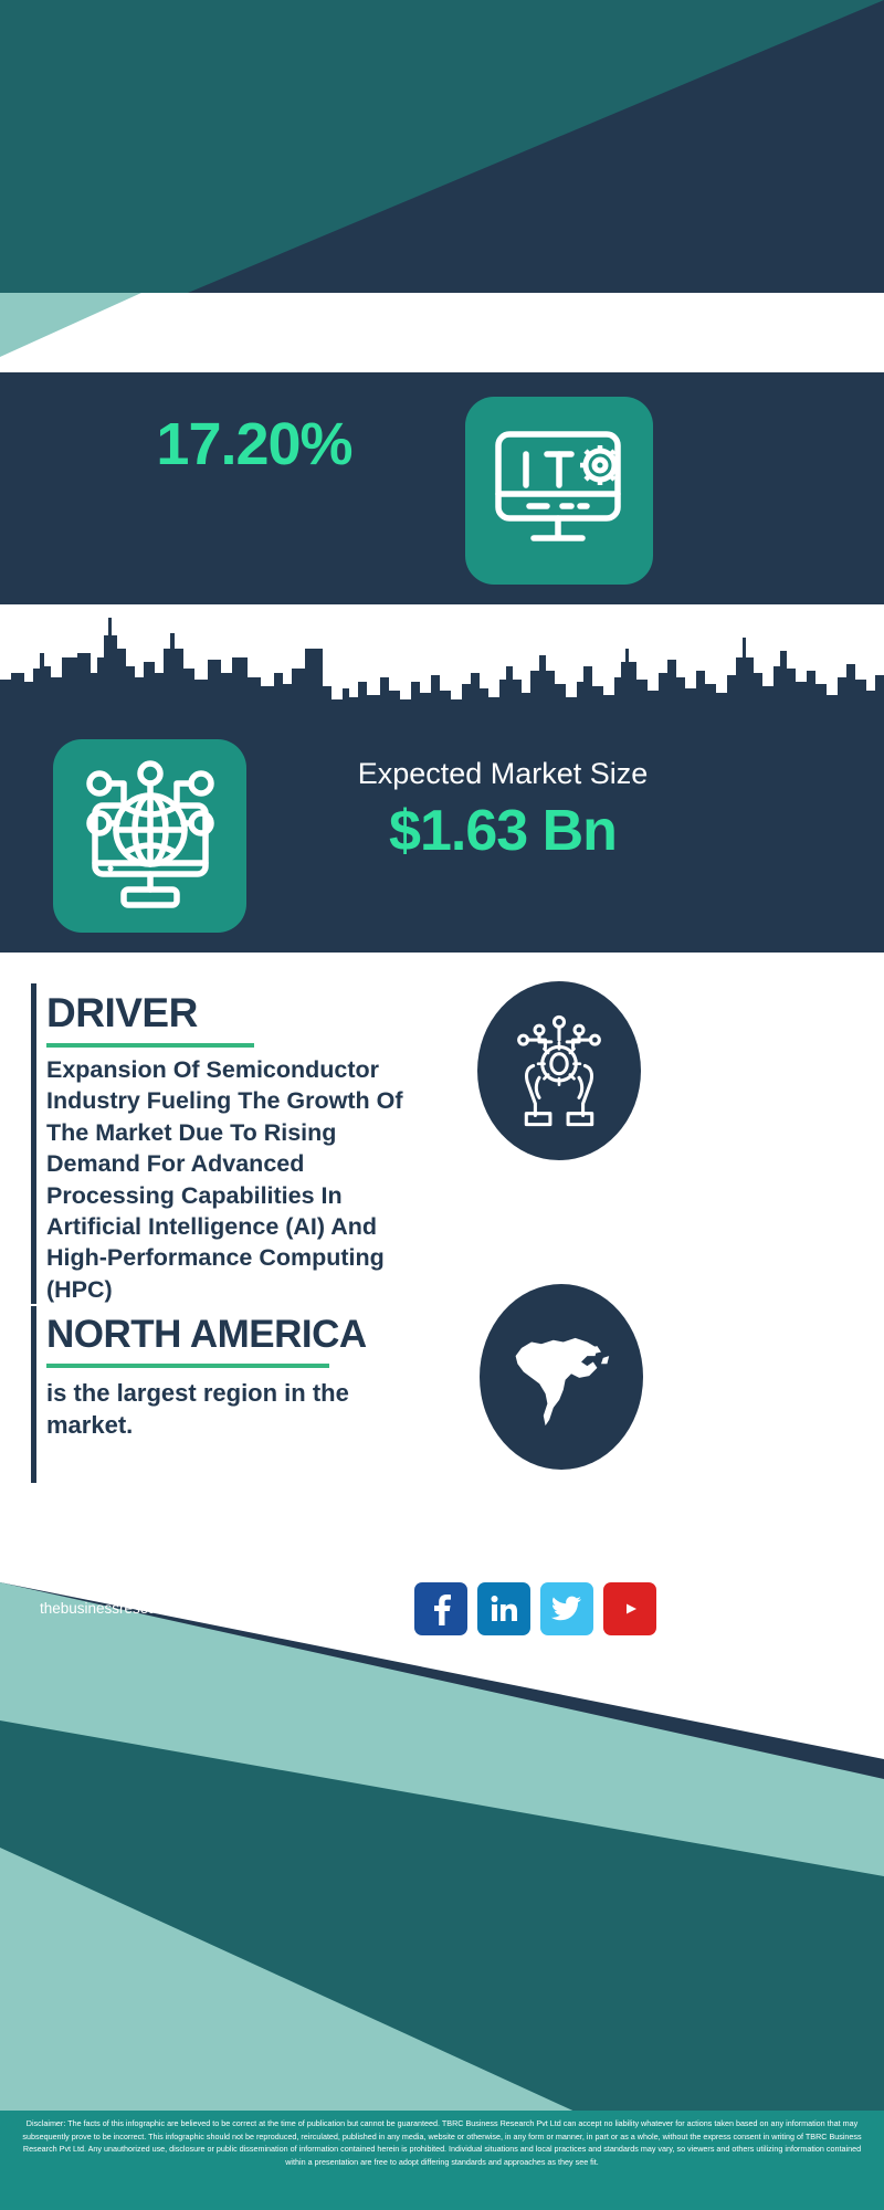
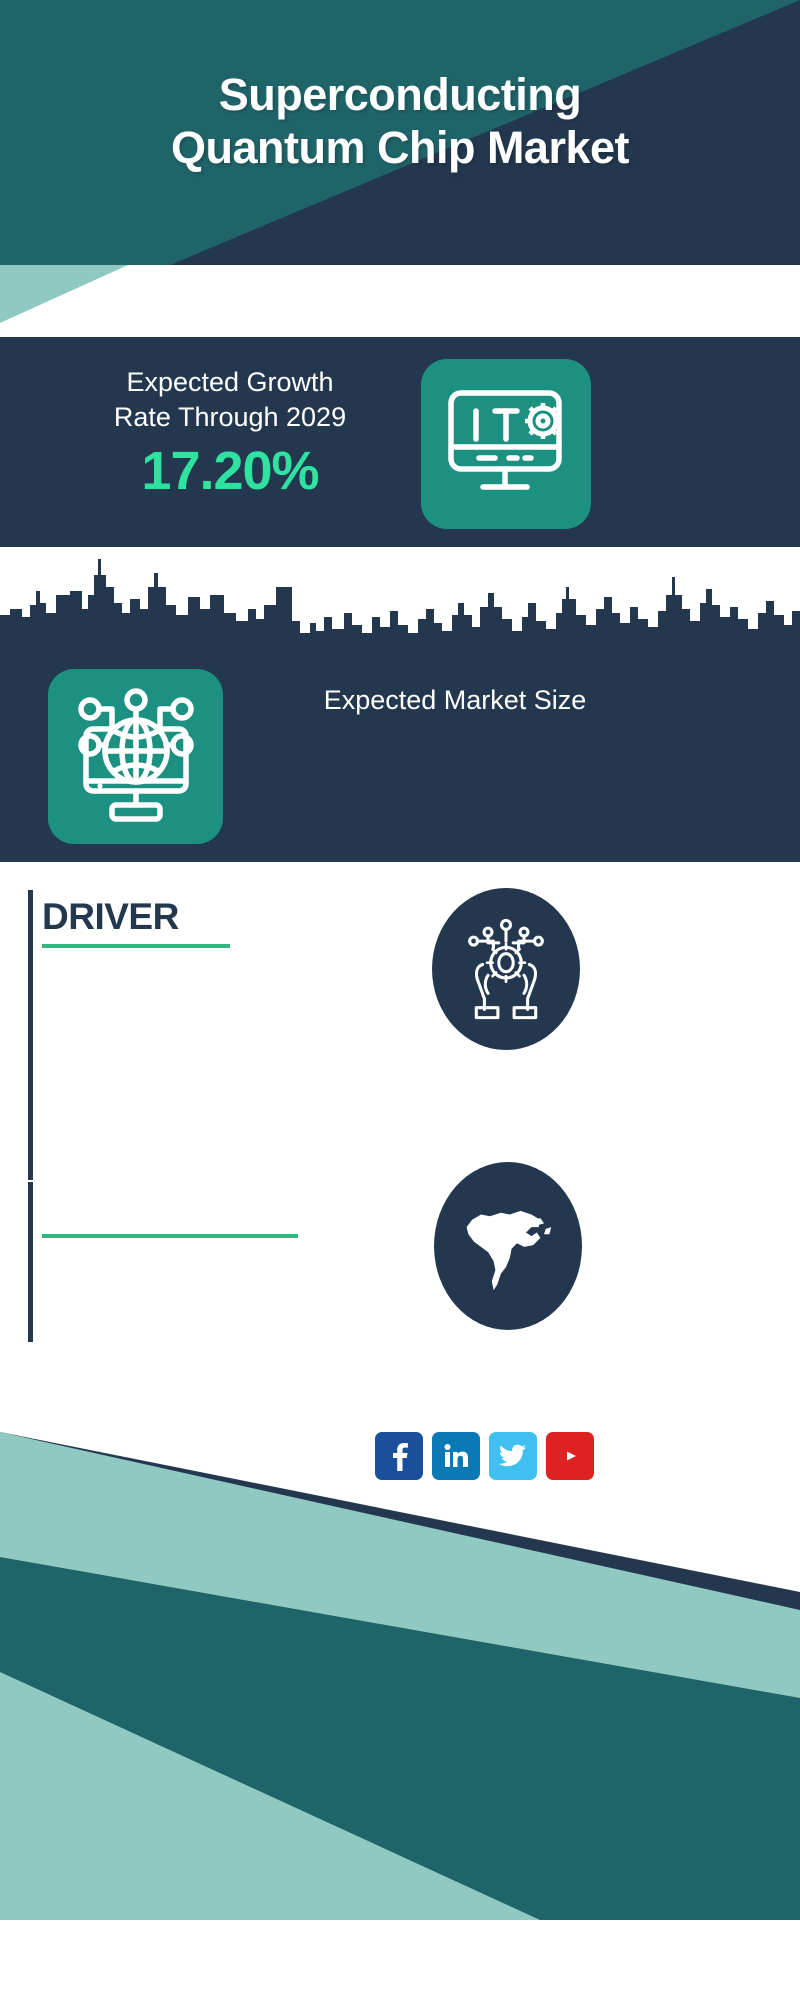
+ Superconducting
+ Quantum Chip Market
+ Expected Growth
+ Rate Through 2029
  17.20%
  Expected Market Size
- $1.63 Bn
  DRIVER
- Expansion Of Semiconductor Industry Fueling The Growth Of The Market Due To Rising Demand For Advanced Processing Capabilities In Artificial Intelligence (AI) And High-Performance Computing (HPC)
- NORTH AMERICA
- is the largest region in the market.
  Information sourced from The Business Research Compa
- thebusinessresearchcompany.com
- Disclaimer: The facts of this infographic are believed to be correct at the time of publication but cannot be guaranteed. TBRC Business Research Pvt Ltd can accept no liability whatever for actions taken based on any information that may subsequently prove to be incorrect. This infographic should not be reproduced, reirculated, published in any media, website or otherwise, in any form or manner, in part or as a whole, without the express consent in writing of TBRC Business Research Pvt Ltd. Any unauthorized use, disclosure or public dissemination of information contained herein is prohibited. Individual situations and local practices and standards may vary, so viewers and others utilizing information contained within a presentation are free to adopt differing standards and approaches as they see fit.
